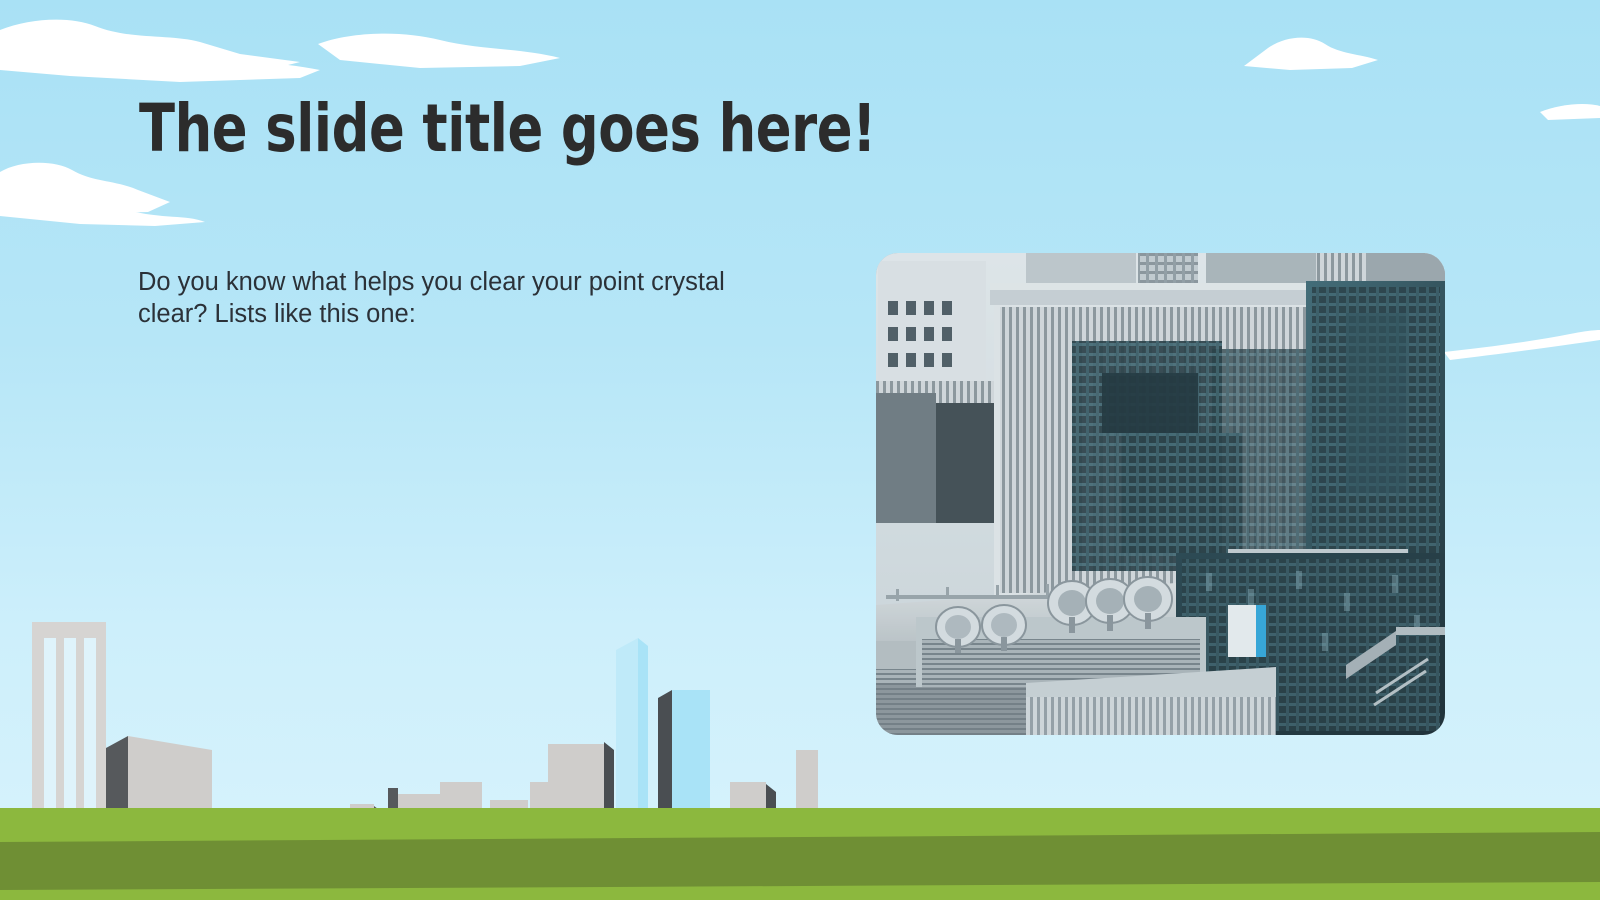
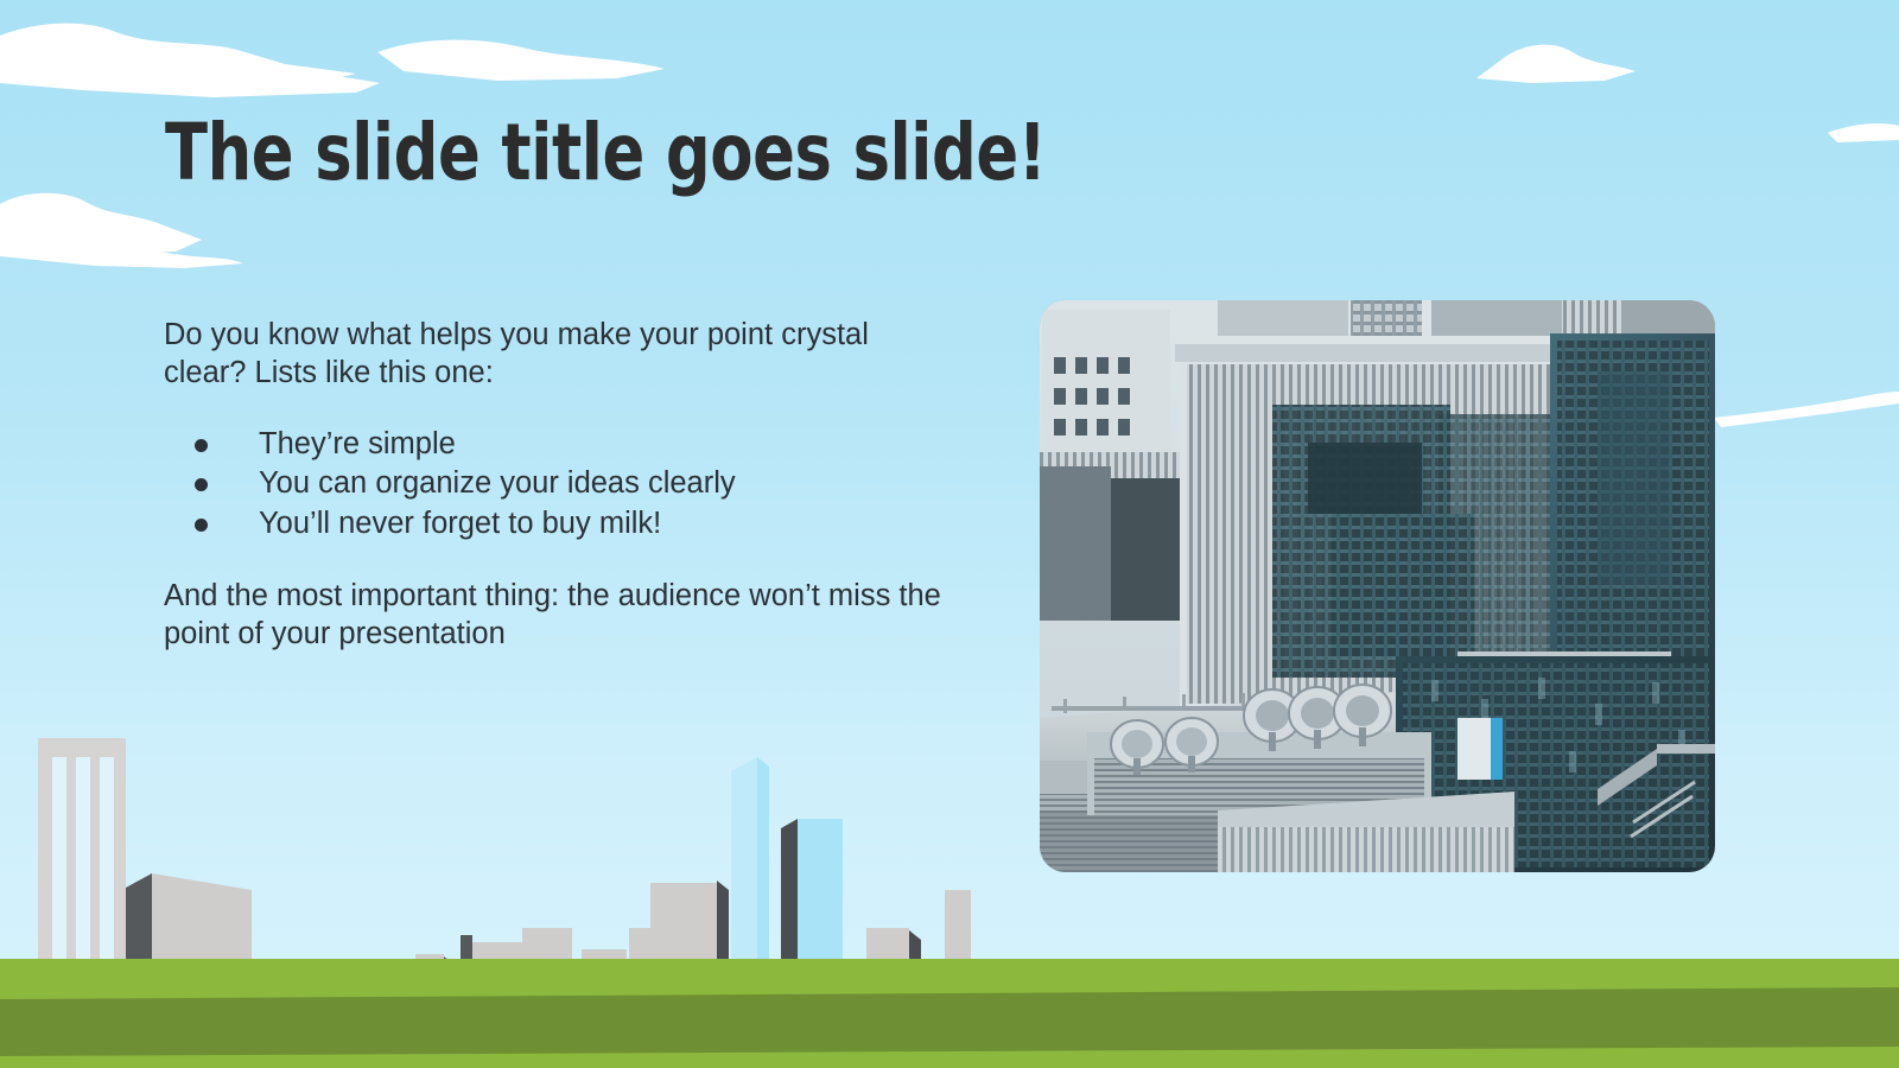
- The slide title goes here!
+ The slide title goes slide!
- Do you know what helps you clear your point crystal clear? Lists like this one:
+ Do you know what helps you make your point crystal clear? Lists like this one:
+ They’re simple
+ You can organize your ideas clearly
+ You’ll never forget to buy milk!
+ And the most important thing: the audience won’t miss the point of your presentation
